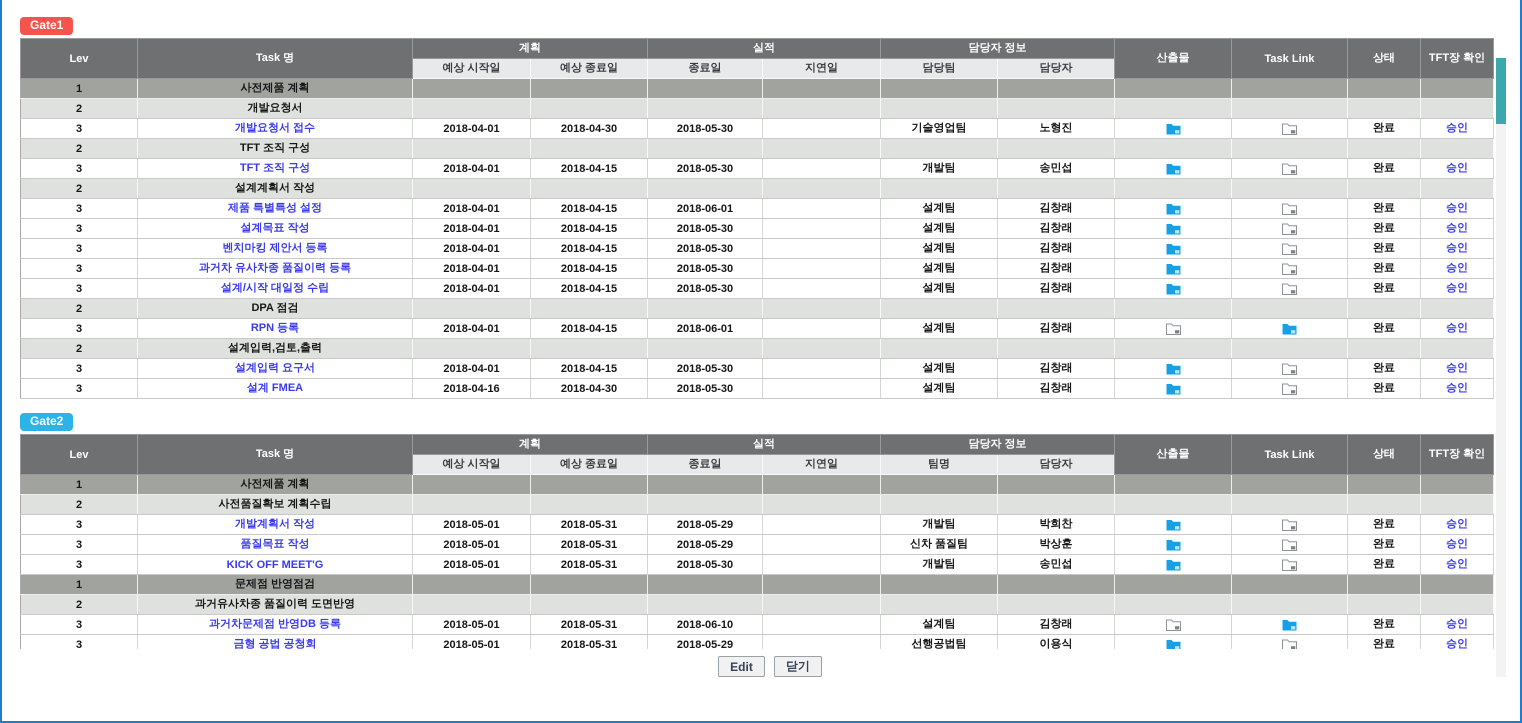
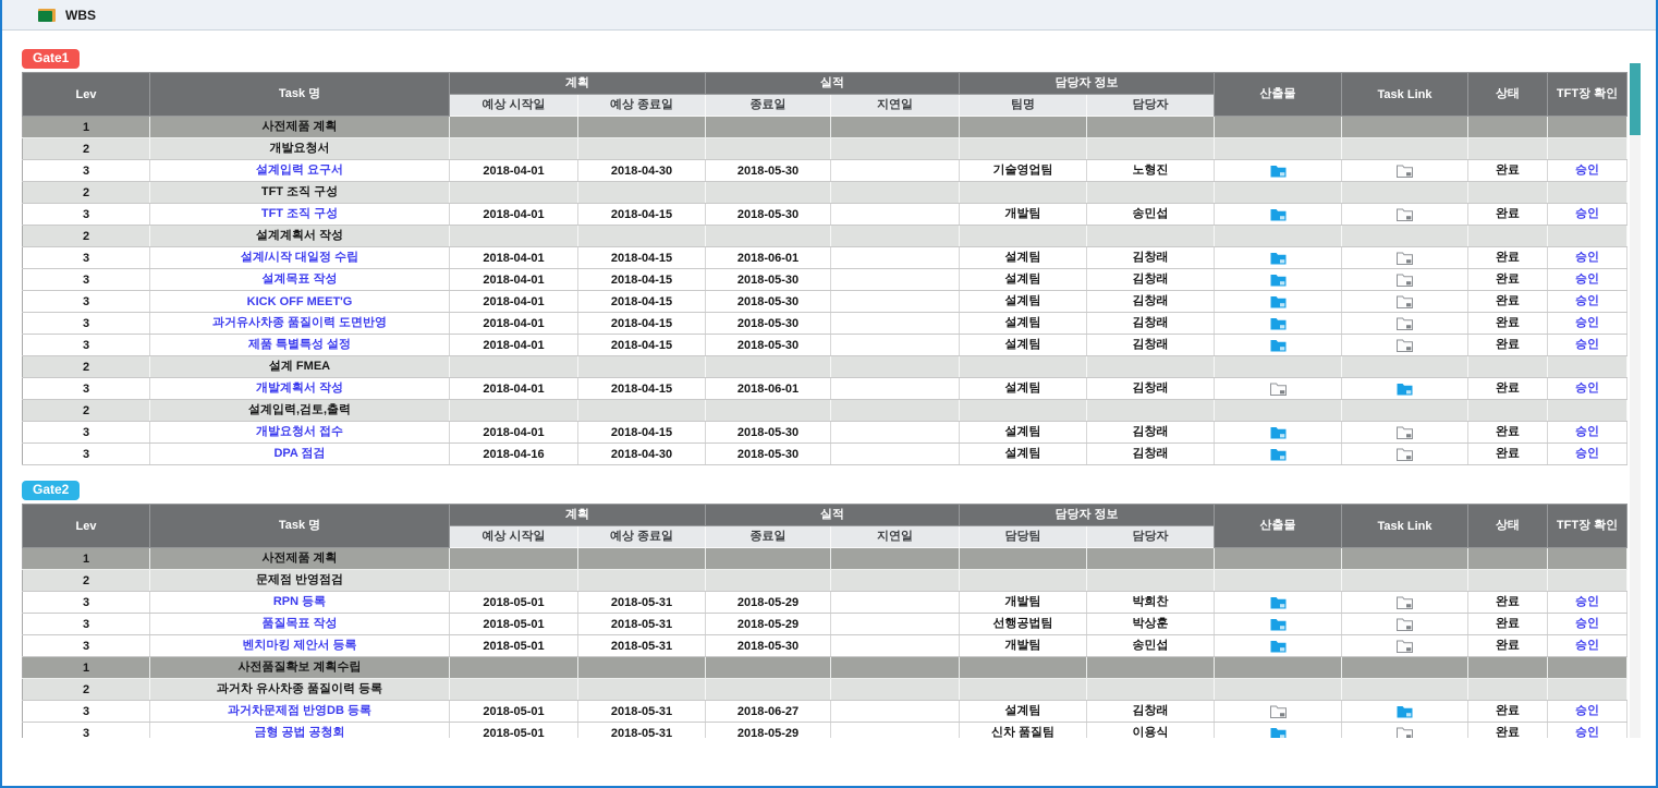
+ WBS
  Gate1
  Lev	Task 명	계획	실적	담당자 정보	산출물	Task Link	상태	TFT장 확인
- 예상 시작일	예상 종료일	종료일	지연일	담당팀	담당자
+ 예상 시작일	예상 종료일	종료일	지연일	팀명	담당자
  1	사전제품 계획
  2	개발요청서
- 3	개발요청서 접수	2018-04-01	2018-04-30	2018-05-30		기술영업팀	노형진			완료	승인
+ 3	설계입력 요구서	2018-04-01	2018-04-30	2018-05-30		기술영업팀	노형진			완료	승인
  2	TFT 조직 구성
  3	TFT 조직 구성	2018-04-01	2018-04-15	2018-05-30		개발팀	송민섭			완료	승인
  2	설계계획서 작성
- 3	제품 특별특성 설정	2018-04-01	2018-04-15	2018-06-01		설계팀	김창래			완료	승인
+ 3	설계/시작 대일정 수립	2018-04-01	2018-04-15	2018-06-01		설계팀	김창래			완료	승인
  3	설계목표 작성	2018-04-01	2018-04-15	2018-05-30		설계팀	김창래			완료	승인
- 3	벤치마킹 제안서 등록	2018-04-01	2018-04-15	2018-05-30		설계팀	김창래			완료	승인
+ 3	KICK OFF MEET'G	2018-04-01	2018-04-15	2018-05-30		설계팀	김창래			완료	승인
- 3	과거차 유사차종 품질이력 등록	2018-04-01	2018-04-15	2018-05-30		설계팀	김창래			완료	승인
+ 3	과거유사차종 품질이력 도면반영	2018-04-01	2018-04-15	2018-05-30		설계팀	김창래			완료	승인
- 3	설계/시작 대일정 수립	2018-04-01	2018-04-15	2018-05-30		설계팀	김창래			완료	승인
+ 3	제품 특별특성 설정	2018-04-01	2018-04-15	2018-05-30		설계팀	김창래			완료	승인
- 2	DPA 점검
+ 2	설계 FMEA
- 3	RPN 등록	2018-04-01	2018-04-15	2018-06-01		설계팀	김창래			완료	승인
+ 3	개발계획서 작성	2018-04-01	2018-04-15	2018-06-01		설계팀	김창래			완료	승인
  2	설계입력,검토,출력
- 3	설계입력 요구서	2018-04-01	2018-04-15	2018-05-30		설계팀	김창래			완료	승인
+ 3	개발요청서 접수	2018-04-01	2018-04-15	2018-05-30		설계팀	김창래			완료	승인
- 3	설계 FMEA	2018-04-16	2018-04-30	2018-05-30		설계팀	김창래			완료	승인
+ 3	DPA 점검	2018-04-16	2018-04-30	2018-05-30		설계팀	김창래			완료	승인
  Gate2
  Lev	Task 명	계획	실적	담당자 정보	산출물	Task Link	상태	TFT장 확인
- 예상 시작일	예상 종료일	종료일	지연일	팀명	담당자
+ 예상 시작일	예상 종료일	종료일	지연일	담당팀	담당자
  1	사전제품 계획
- 2	사전품질확보 계획수립
+ 2	문제점 반영점검
- 3	개발계획서 작성	2018-05-01	2018-05-31	2018-05-29		개발팀	박희찬			완료	승인
+ 3	RPN 등록	2018-05-01	2018-05-31	2018-05-29		개발팀	박희찬			완료	승인
- 3	품질목표 작성	2018-05-01	2018-05-31	2018-05-29		신차 품질팀	박상훈			완료	승인
+ 3	품질목표 작성	2018-05-01	2018-05-31	2018-05-29		선행공법팀	박상훈			완료	승인
- 3	KICK OFF MEET'G	2018-05-01	2018-05-31	2018-05-30		개발팀	송민섭			완료	승인
+ 3	벤치마킹 제안서 등록	2018-05-01	2018-05-31	2018-05-30		개발팀	송민섭			완료	승인
- 1	문제점 반영점검
+ 1	사전품질확보 계획수립
- 2	과거유사차종 품질이력 도면반영
+ 2	과거차 유사차종 품질이력 등록
- 3	과거차문제점 반영DB 등록	2018-05-01	2018-05-31	2018-06-10		설계팀	김창래			완료	승인
+ 3	과거차문제점 반영DB 등록	2018-05-01	2018-05-31	2018-06-27		설계팀	김창래			완료	승인
- 3	금형 공법 공청회	2018-05-01	2018-05-31	2018-05-29		선행공법팀	이용식			완료	승인
+ 3	금형 공법 공청회	2018-05-01	2018-05-31	2018-05-29		신차 품질팀	이용식			완료	승인
- Edit
- 닫기
